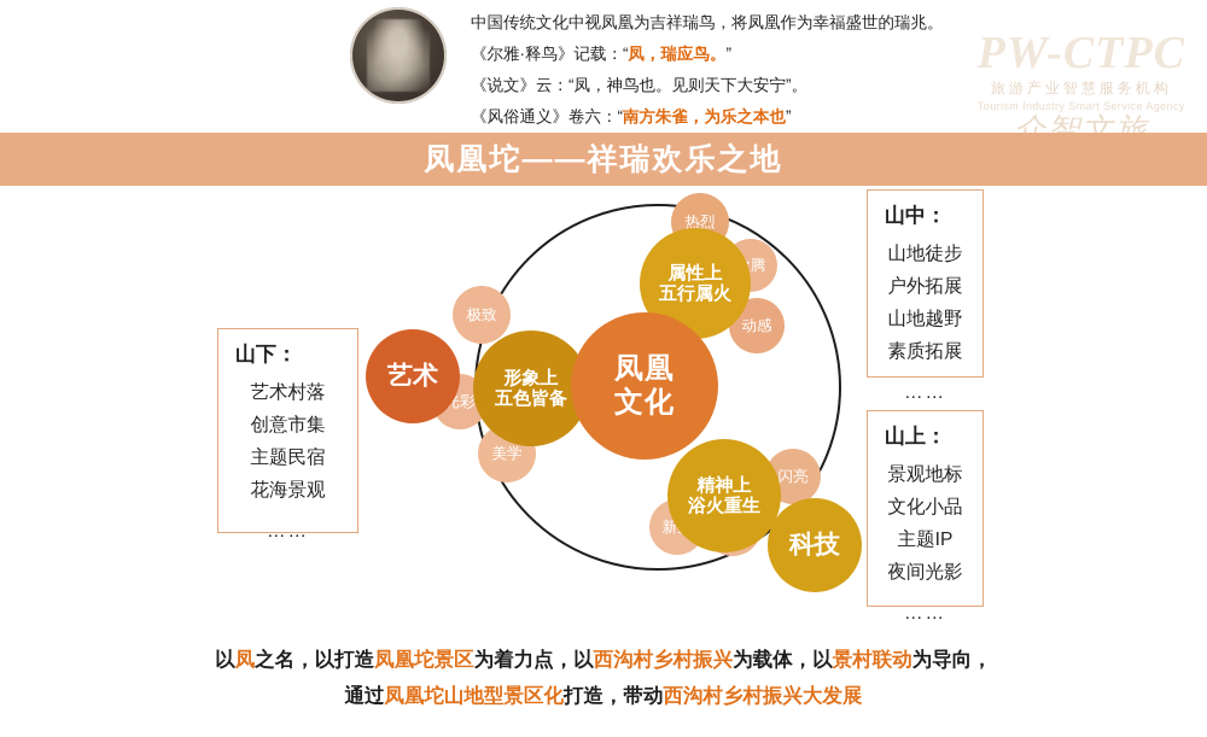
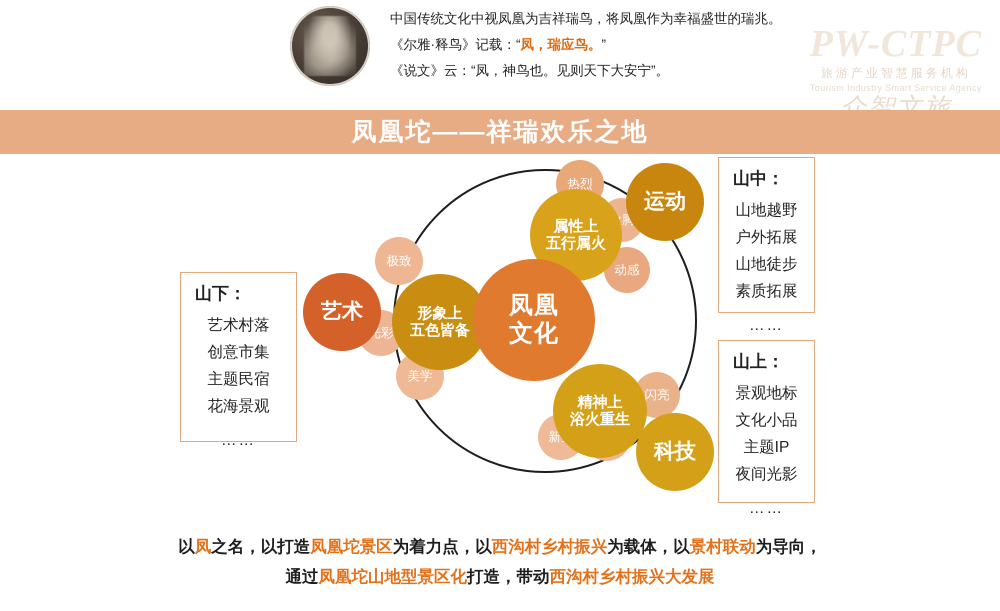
  中国传统文化中视凤凰为吉祥瑞鸟，将凤凰作为幸福盛世的瑞兆。
  《尔雅·释鸟》记载：“凤，瑞应鸟。”
  《说文》云：“凤，神鸟也。见则天下大安宁”。
- 《风俗通义》卷六：“南方朱雀，为乐之本也”
  PW-CTPC
  旅游产业智慧服务机构
  Tourism Industry Smart Service Agency
  众智文旅
  凤凰坨——祥瑞欢乐之地
  热烈
  动感
  极致
  美学
  闪亮
  艺术
+ 运动
  科技
  形象上
  五色皆备
  属性上
  五行属火
  精神上
  浴火重生
  凤凰
  文化
  山下：
  艺术村落
  创意市集
  主题民宿
  花海景观
  ……
  山中：
- 山地徒步
+ 山地越野
  户外拓展
- 山地越野
+ 山地徒步
  素质拓展
  ……
  山上：
  景观地标
  文化小品
  主题IP
  夜间光影
  ……
  以凤之名，以打造凤凰坨景区为着力点，以西沟村乡村振兴为载体，以景村联动为导向，
  通过凤凰坨山地型景区化打造，带动西沟村乡村振兴大发展
